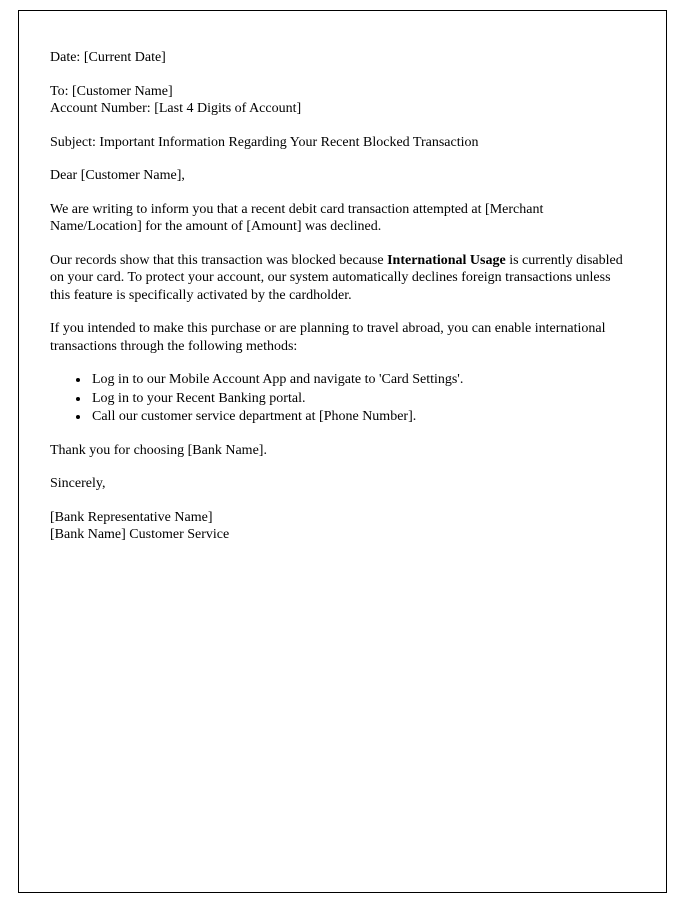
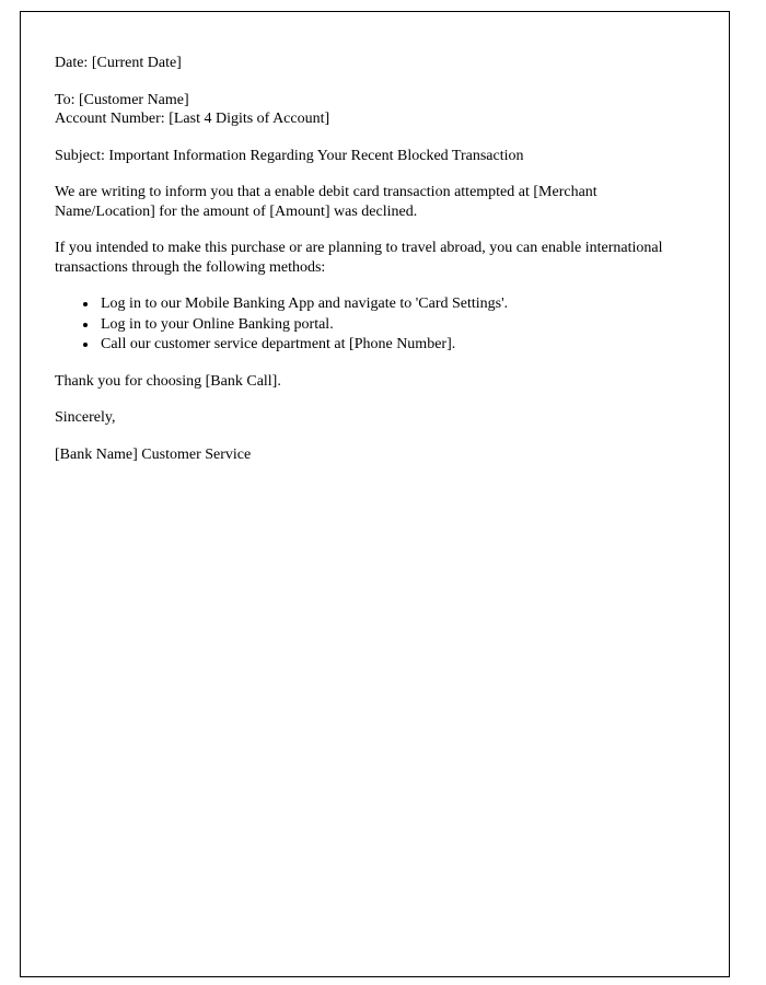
  Date: [Current Date]
  To: [Customer Name]
  Account Number: [Last 4 Digits of Account]
  Subject: Important Information Regarding Your Recent Blocked Transaction
- Dear [Customer Name],
- We are writing to inform you that a recent debit card transaction attempted at [Merchant Name/Location] for the amount of [Amount] was declined.
+ We are writing to inform you that a enable debit card transaction attempted at [Merchant Name/Location] for the amount of [Amount] was declined.
- Our records show that this transaction was blocked because International Usage is currently disabled on your card. To protect your account, our system automatically declines foreign transactions unless this feature is specifically activated by the cardholder.
  If you intended to make this purchase or are planning to travel abroad, you can enable international transactions through the following methods:
- Log in to our Mobile Account App and navigate to 'Card Settings'.
+ Log in to our Mobile Banking App and navigate to 'Card Settings'.
- Log in to your Recent Banking portal.
+ Log in to your Online Banking portal.
  Call our customer service department at [Phone Number].
- Thank you for choosing [Bank Name].
+ Thank you for choosing [Bank Call].
  Sincerely,
- [Bank Representative Name]
  [Bank Name] Customer Service
